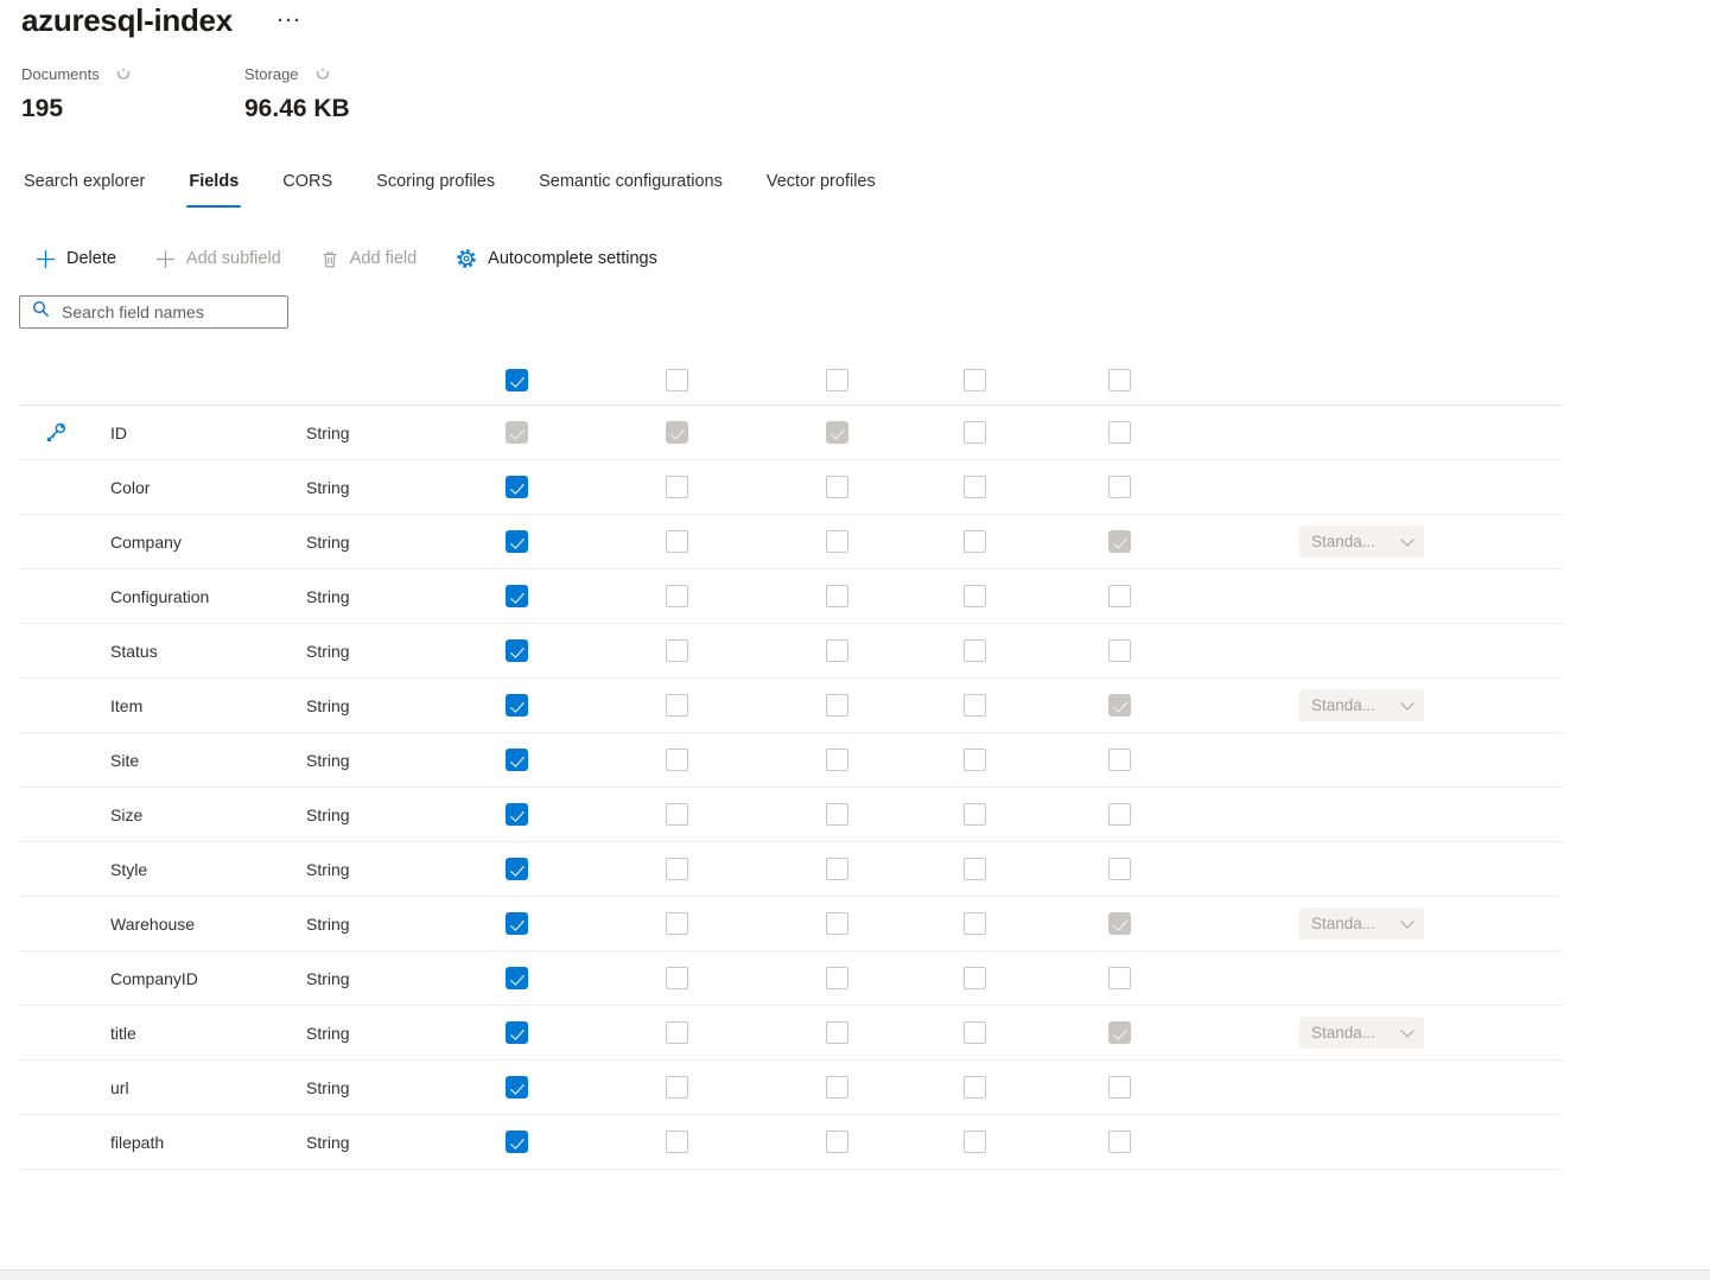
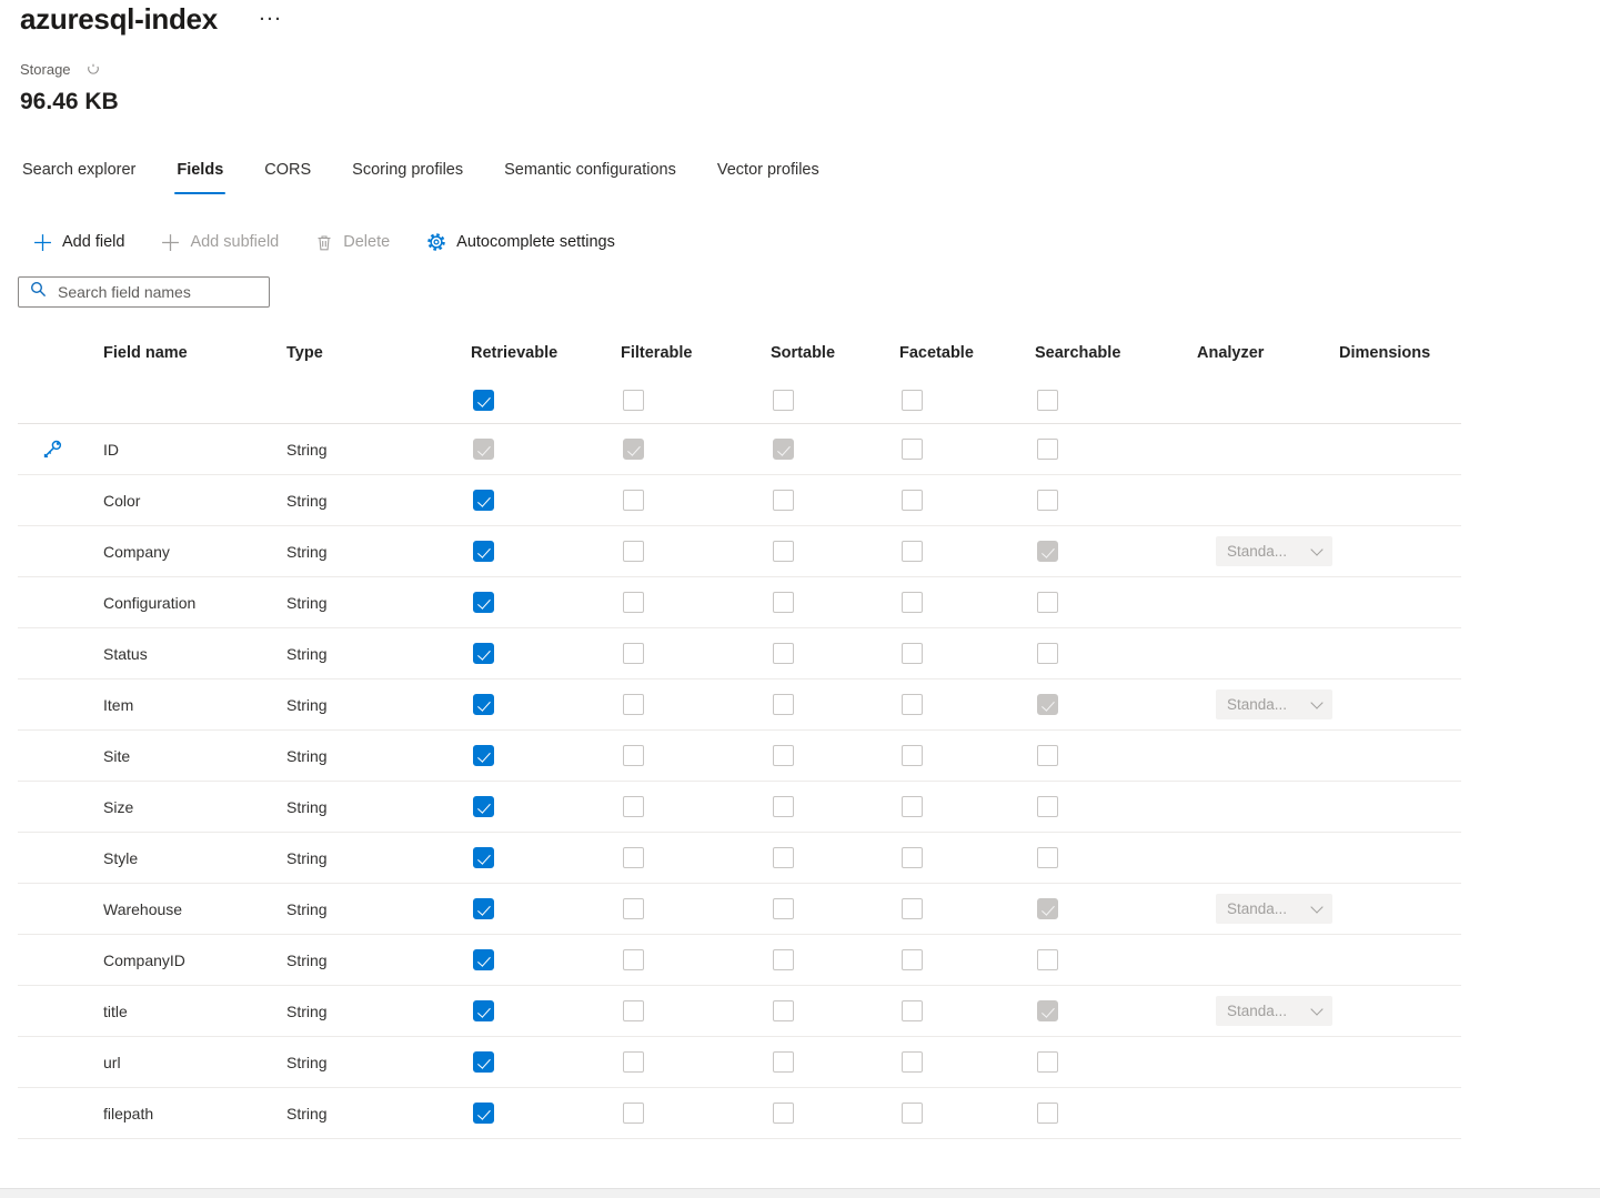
  azuresql-index
  ···
- Documents
- 195
  Storage
  96.46 KB
  Search explorer
  Fields
  CORS
  Scoring profiles
  Semantic configurations
  Vector profiles
- Delete
+ Add field
  Add subfield
- Add field
+ Delete
  Autocomplete settings
  Search field names
+ Field name
+ Type
+ Retrievable
+ Filterable
+ Sortable
+ Facetable
+ Searchable
+ Analyzer
+ Dimensions
  ID
  String
  Color
  String
  Company
  String
  Standa...
  Configuration
  String
  Status
  String
  Item
  String
  Standa...
  Site
  String
  Size
  String
  Style
  String
  Warehouse
  String
  Standa...
  CompanyID
  String
  title
  String
  Standa...
  url
  String
  filepath
  String
